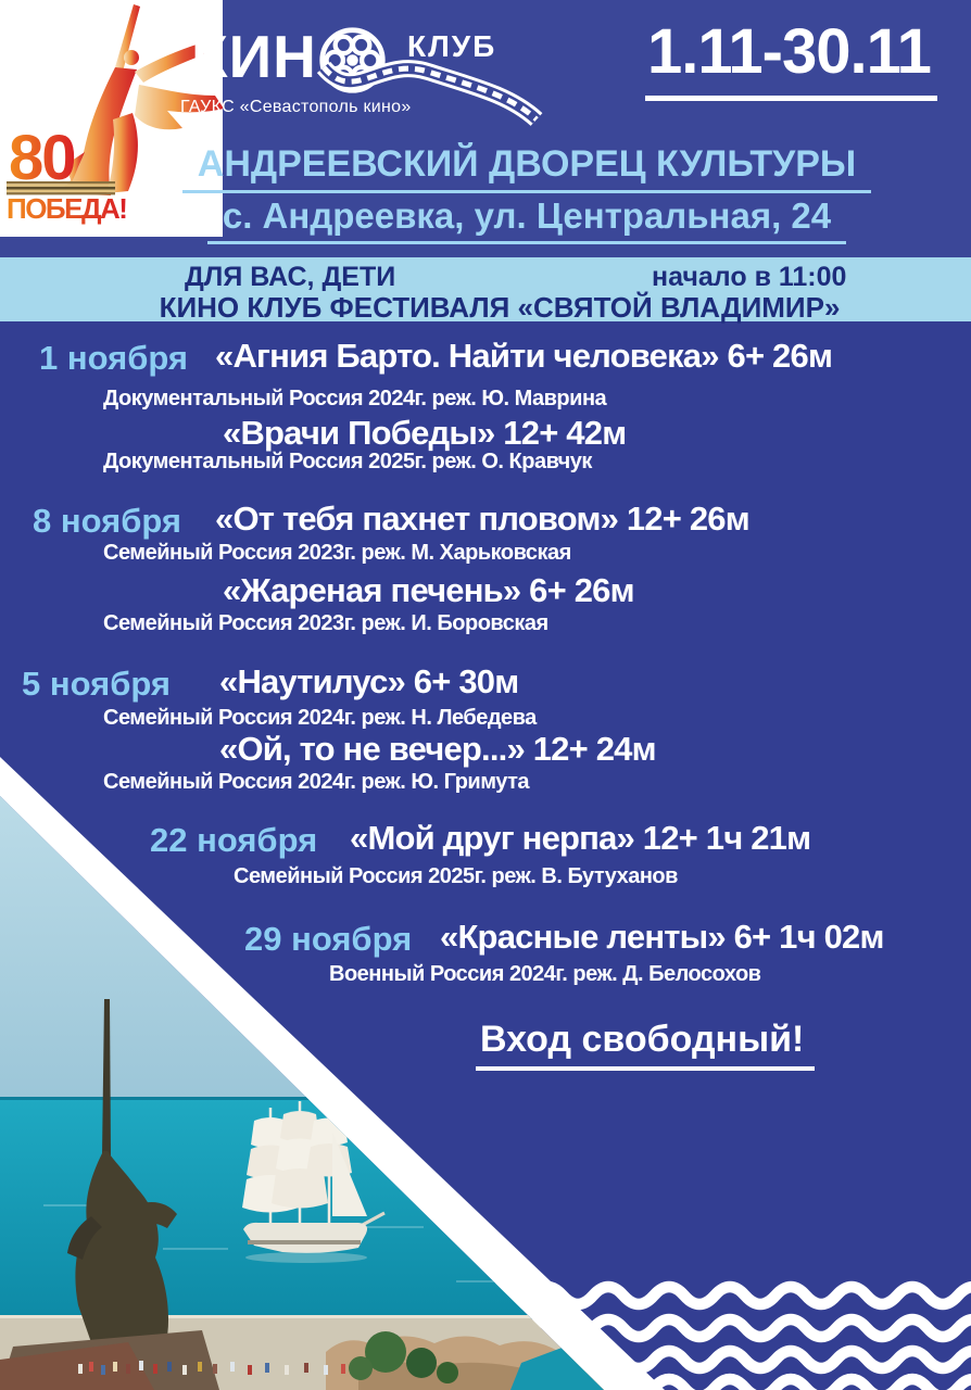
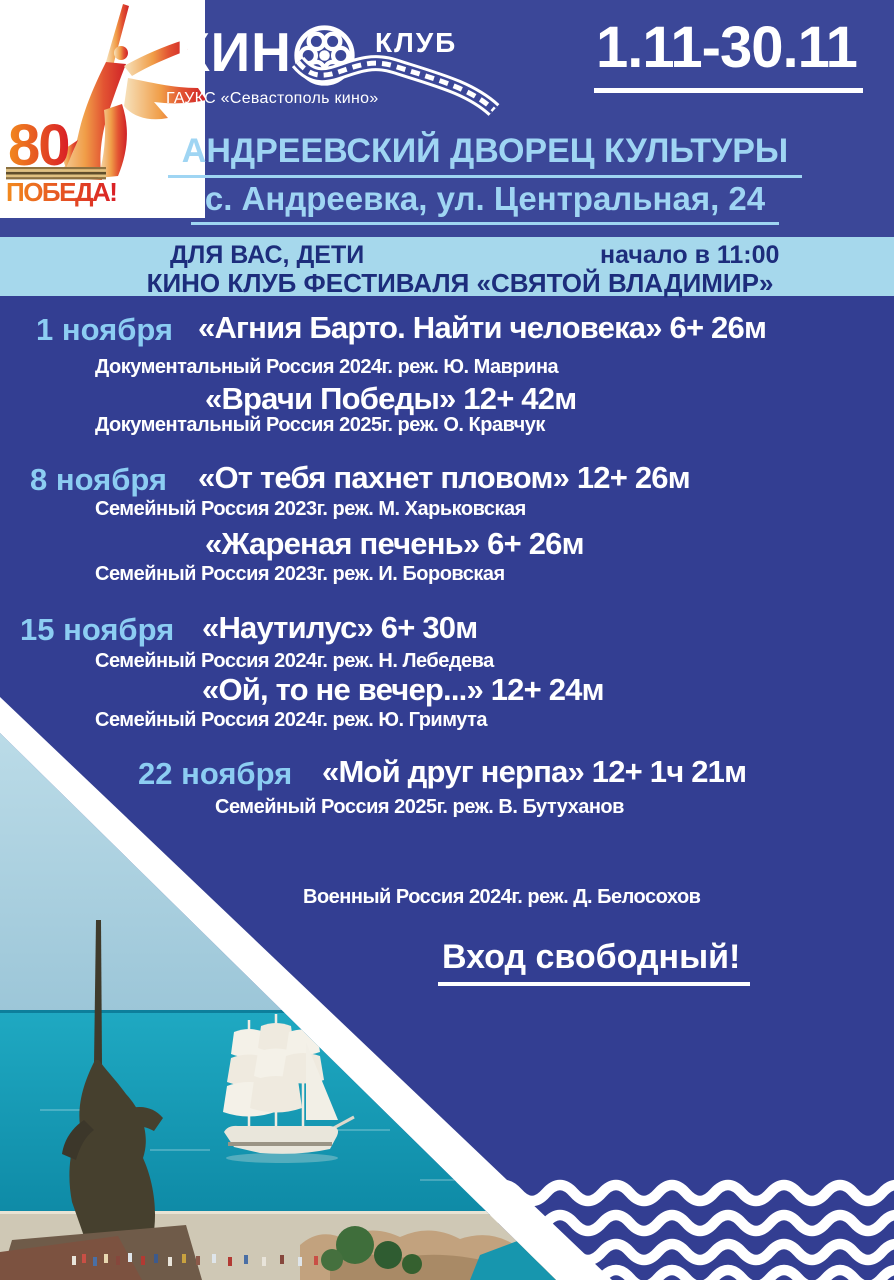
  80
  ПОБЕДА!
  КИН
  КЛУБ
  ГАУКС «Севастополь кино»
  1.11-30.11
  АНДРЕЕВСКИЙ ДВОРЕЦ КУЛЬТУРЫ
  с. Андреевка, ул. Центральная, 24
  ДЛЯ ВАС, ДЕТИ
  начало в 11:00
  КИНО КЛУБ ФЕСТИВАЛЯ «СВЯТОЙ ВЛАДИМИР»
  1 ноября
  «Агния Барто. Найти человека» 6+ 26м
  Документальный Россия 2024г. реж. Ю. Маврина
  «Врачи Победы» 12+ 42м
  Документальный Россия 2025г. реж. О. Кравчук
  8 ноября
  «От тебя пахнет пловом» 12+ 26м
  Семейный Россия 2023г. реж. М. Харьковская
  «Жареная печень» 6+ 26м
  Семейный Россия 2023г. реж. И. Боровская
- 5 ноября
+ 15 ноября
  «Наутилус» 6+ 30м
  Семейный Россия 2024г. реж. Н. Лебедева
  «Ой, то не вечер...» 12+ 24м
  Семейный Россия 2024г. реж. Ю. Гримута
  22 ноября
  «Мой друг нерпа» 12+ 1ч 21м
  Семейный Россия 2025г. реж. В. Бутуханов
- 29 ноября
- «Красные ленты» 6+ 1ч 02м
  Военный Россия 2024г. реж. Д. Белосохов
  Вход свободный!
